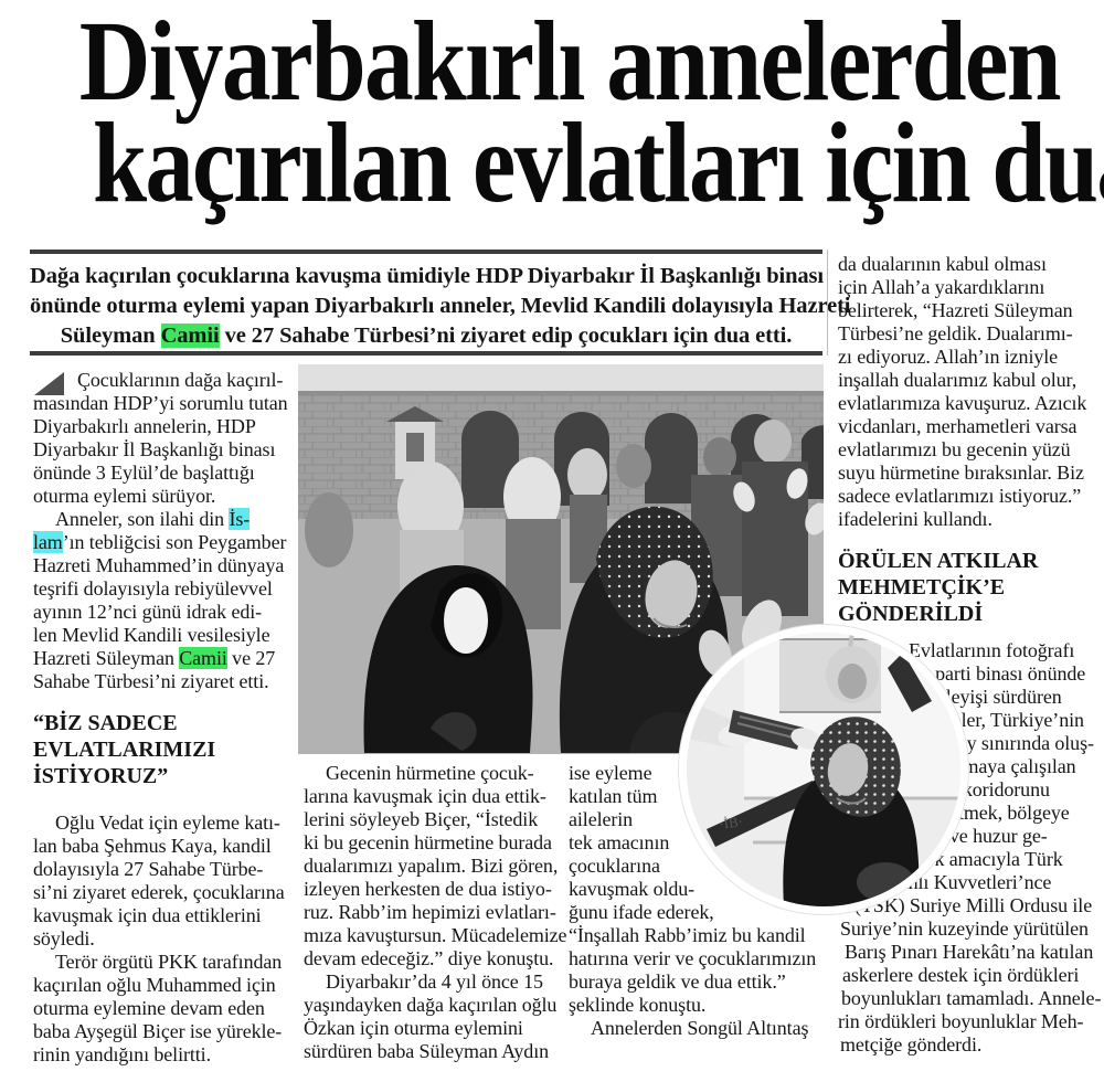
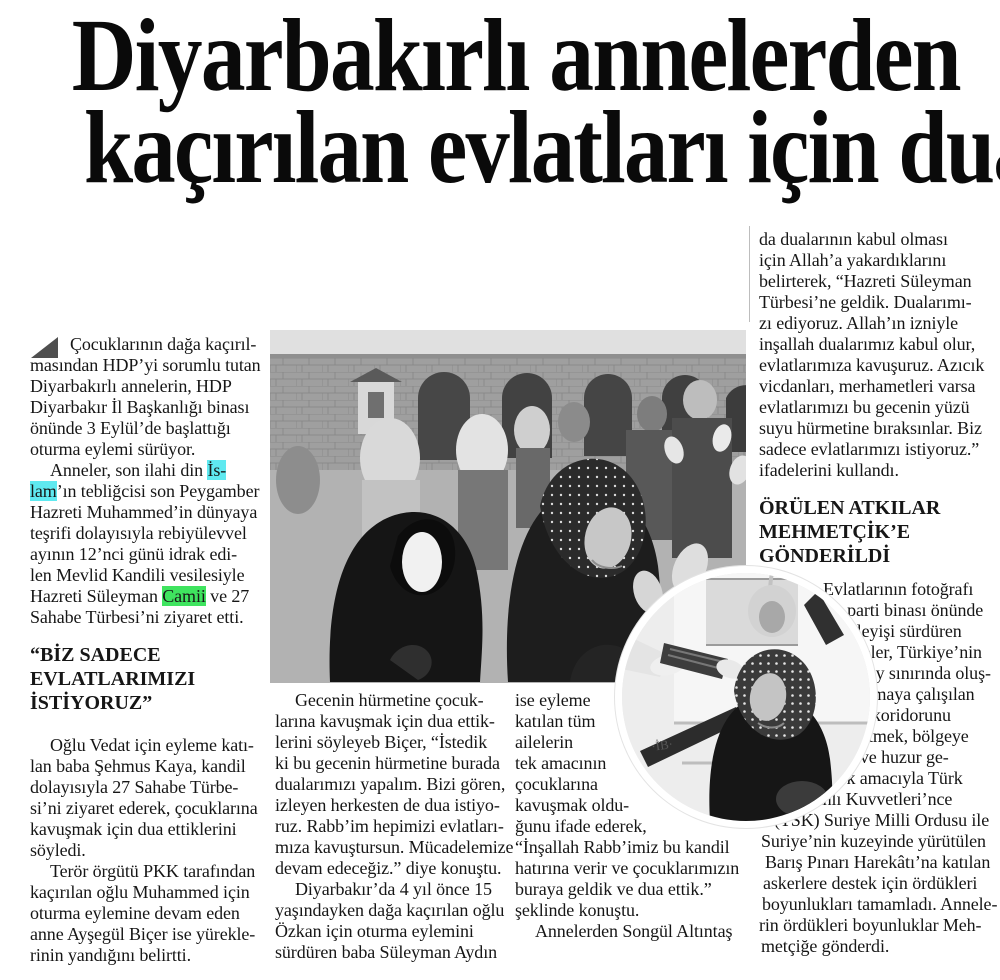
  Diyarbakırlı annelerden
  kaçırılan evlatları için du
- Dağa kaçırılan çocuklarına kavuşma ümidiyle HDP Diyarbakır İl Başkanlığı binası
- önünde oturma eylemi yapan Diyarbakırlı anneler, Mevlid Kandili dolayısıyla Hazreti
- Süleyman Camii ve 27 Sahabe Türbesi’ni ziyaret edip çocukları için dua etti.
  Çocuklarının dağa kaçırıl-
  masından HDP’yi sorumlu tutan
  Diyarbakırlı annelerin, HDP
  Diyarbakır İl Başkanlığı binası
  önünde 3 Eylül’de başlattığı
  oturma eylemi sürüyor.
  Anneler, son ilahi din İs-
  lam’ın tebliğcisi son Peygamber
  Hazreti Muhammed’in dünyaya
  teşrifi dolayısıyla rebiyülevvel
  ayının 12’nci günü idrak edi-
  len Mevlid Kandili vesilesiyle
  Hazreti Süleyman Camii ve 27
  Sahabe Türbesi’ni ziyaret etti.
  “BİZ SADECE
  EVLATLARIMIZI
  İSTİYORUZ”
  Oğlu Vedat için eyleme katı-
  lan baba Şehmus Kaya, kandil
  dolayısıyla 27 Sahabe Türbe-
  si’ni ziyaret ederek, çocuklarına
  kavuşmak için dua ettiklerini
  söyledi.
  Terör örgütü PKK tarafından
  kaçırılan oğlu Muhammed için
  oturma eylemine devam eden
- baba Ayşegül Biçer ise yürekle-
+ anne Ayşegül Biçer ise yürekle-
  rinin yandığını belirtti.
  Gecenin hürmetine çocuk-
  larına kavuşmak için dua ettik-
  lerini söyleyeb Biçer, “İstedik
  ki bu gecenin hürmetine burada
  dualarımızı yapalım. Bizi gören,
  izleyen herkesten de dua istiyo-
  ruz. Rabb’im hepimizi evlatları-
  mıza kavuştursun. Mücadelemize
  devam edeceğiz.” diye konuştu.
  Diyarbakır’da 4 yıl önce 15
  yaşındayken dağa kaçırılan oğlu
  Özkan için oturma eylemini
  sürdüren baba Süleyman Aydın
  ise eyleme
  katılan tüm
  ailelerin
  tek amacının
  çocuklarına
  kavuşmak oldu-
  ğunu ifade ederek,
  “İnşallah Rabb’imiz bu kandil
  hatırına verir ve çocuklarımızın
  buraya geldik ve dua ettik.”
  şeklinde konuştu.
  Annelerden Songül Altıntaş
  da dualarının kabul olması
  için Allah’a yakardıklarını
  belirterek, “Hazreti Süleyman
  Türbesi’ne geldik. Dualarımı-
  zı ediyoruz. Allah’ın izniyle
  inşallah dualarımız kabul olur,
  evlatlarımıza kavuşuruz. Azıcık
  vicdanları, merhametleri varsa
  evlatlarımızı bu gecenin yüzü
  suyu hürmetine bıraksınlar. Biz
  sadece evlatlarımızı istiyoruz.”
  ifadelerini kullandı.
  ÖRÜLEN ATKILAR
  MEHMETÇİK’E
  GÖNDERİLDİ
  Evlatlarının fotoğrafı
  parti binası önünde
  eyişi sürdüren
  ler, Türkiye’nin
  y sınırında oluş-
  maya çalışılan
  k amacıyla Türk
  lı Kuvvetleri’nce
  SK) Suriye Milli Ordusu ile
  Suriye’nin kuzeyinde yürütülen
  Barış Pınarı Harekâtı’na katılan
  askerlere destek için ördükleri
  boyunlukları tamamladı. Annele-
  rin ördükleri boyunluklar Meh-
  metçiğe gönderdi.
